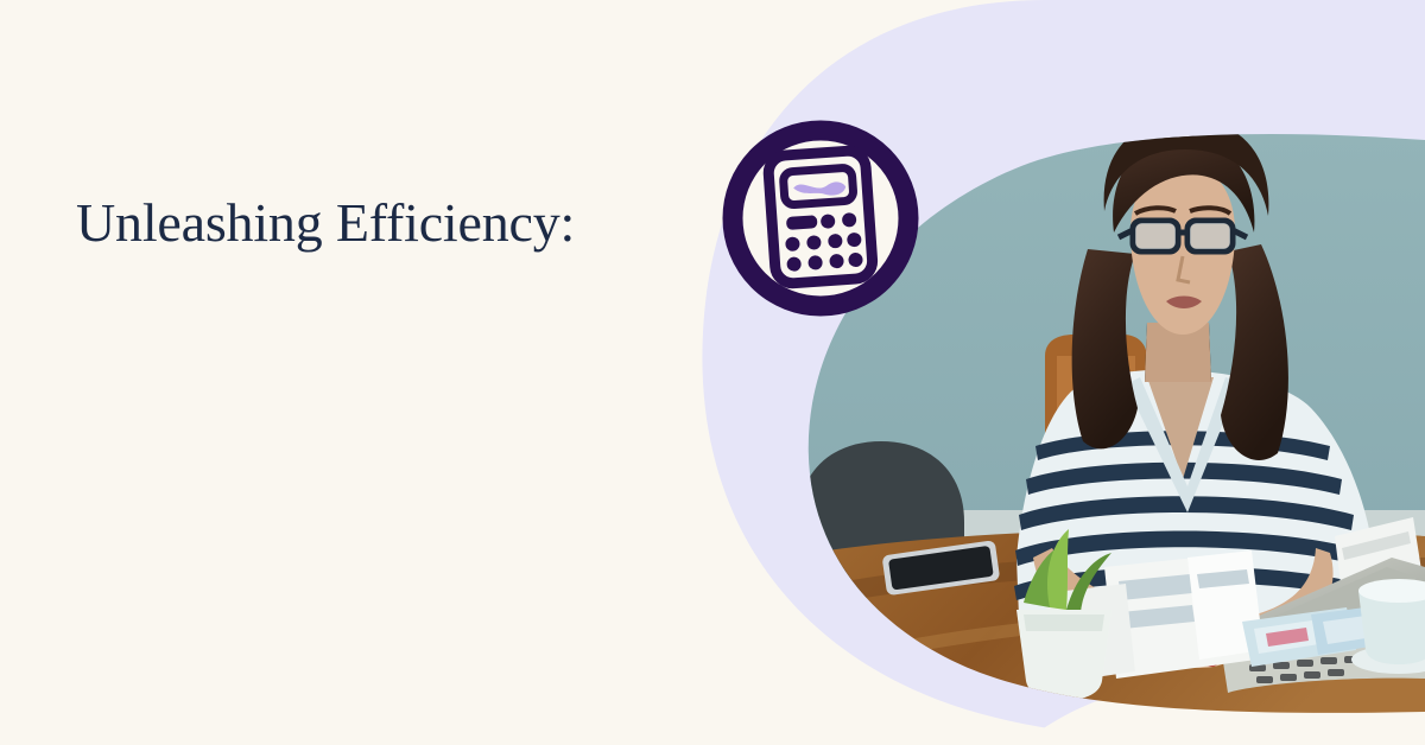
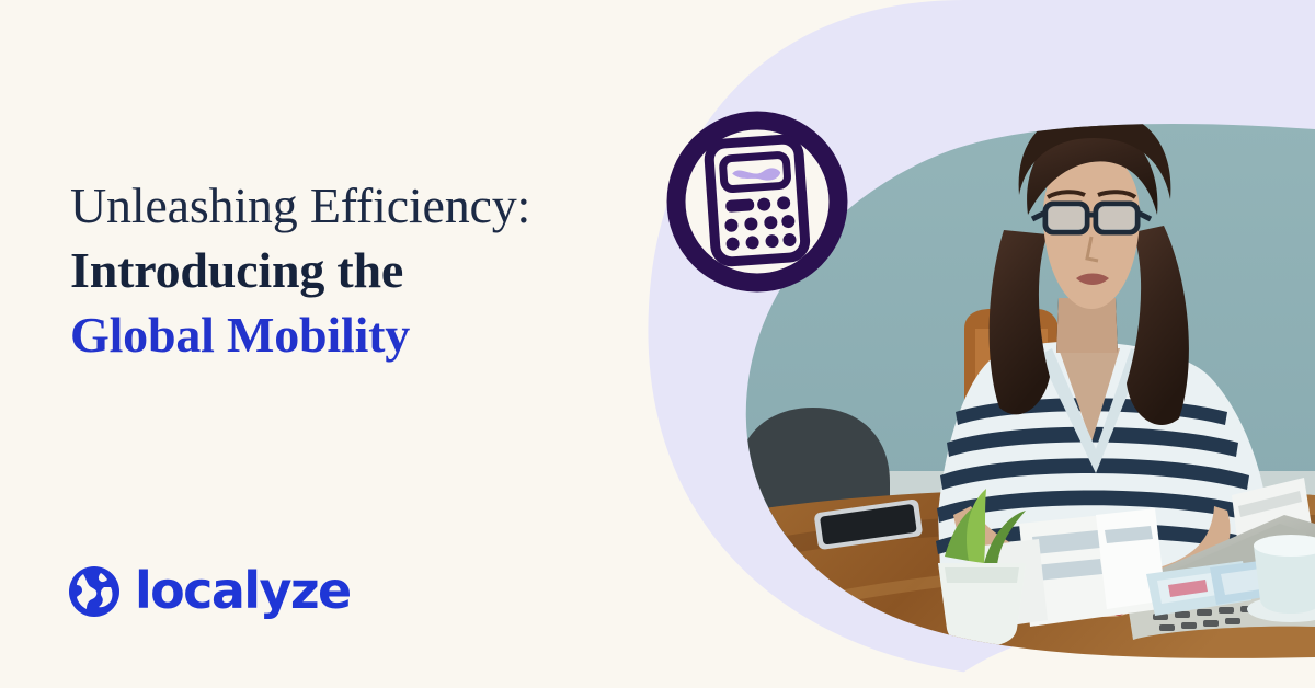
  Unleashing Efficiency:
+ Introducing the
+ Global Mobility
+ localyze
